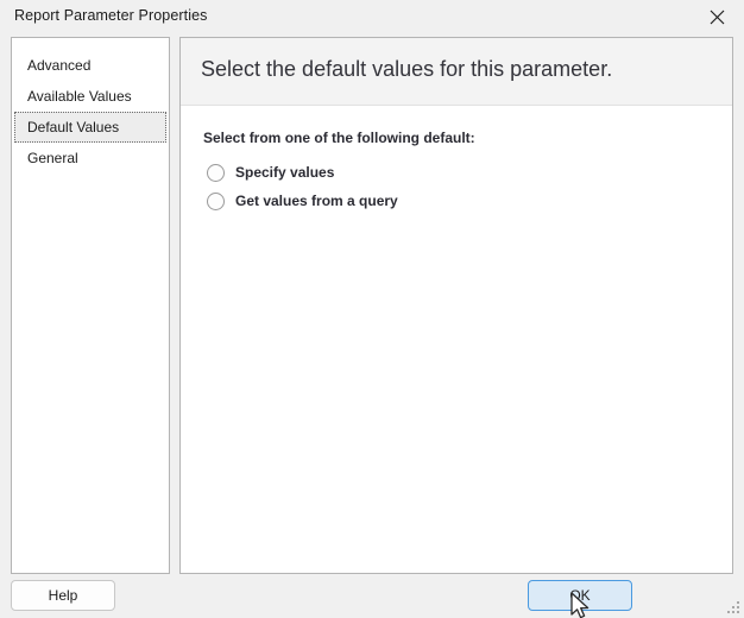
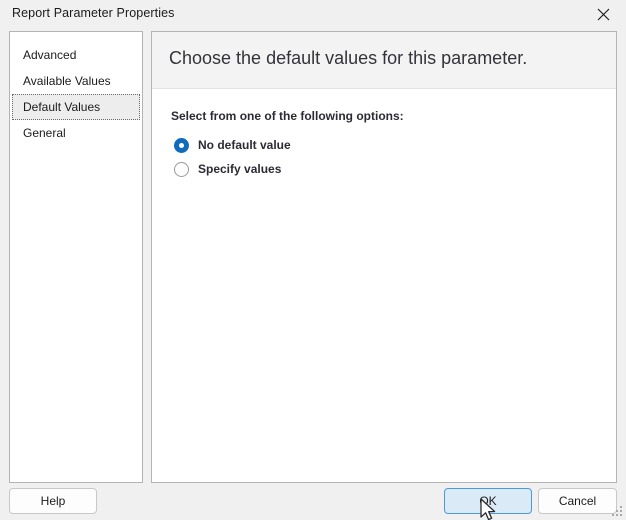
  Report Parameter Properties
  Advanced
  Available Values
  Default Values
  General
- Select the default values for this parameter.
+ Choose the default values for this parameter.
- Select from one of the following default:
+ Select from one of the following options:
+ No default value
  Specify values
- Get values from a query
  Help
+ Cancel
